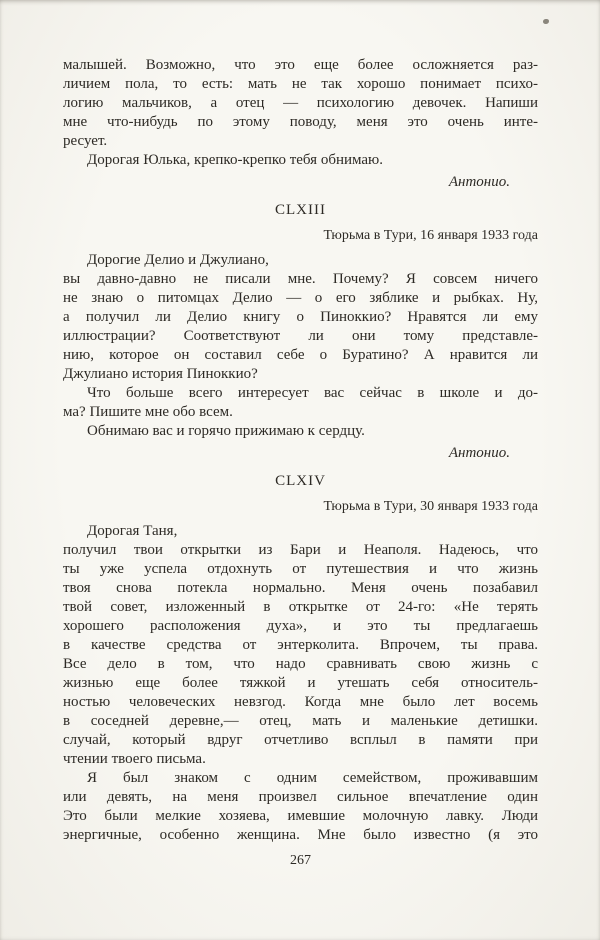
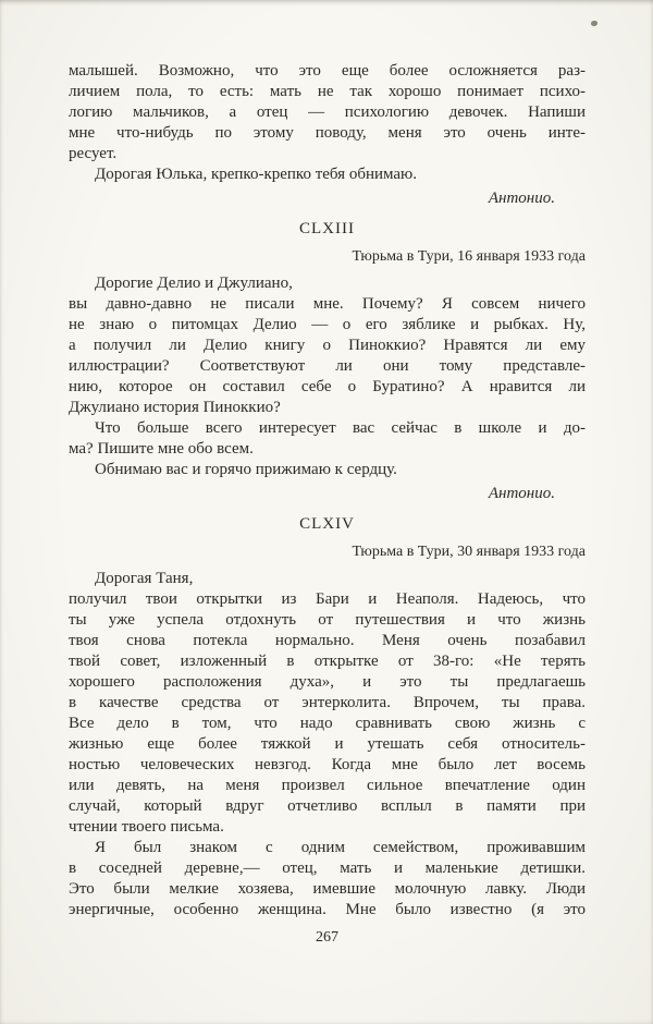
  малышей. Возможно, что это еще более осложняется раз-
  личием пола, то есть: мать не так хорошо понимает психо-
  логию мальчиков, а отец — психологию девочек. Напиши
  мне что-нибудь по этому поводу, меня это очень инте-
  ресует.
  Дорогая Юлька, крепко-крепко тебя обнимаю.
  Антонио.
  CLXIII
  Тюрьма в Тури, 16 января 1933 года
  Дорогие Делио и Джулиано,
  вы давно-давно не писали мне. Почему? Я совсем ничего
  не знаю о питомцах Делио — о его зяблике и рыбках. Ну,
  а получил ли Делио книгу о Пиноккио? Нравятся ли ему
  иллюстрации? Соответствуют ли они тому представле-
  нию, которое он составил себе о Буратино? А нравится ли
  Джулиано история Пиноккио?
  Что больше всего интересует вас сейчас в школе и до-
  ма? Пишите мне обо всем.
  Обнимаю вас и горячо прижимаю к сердцу.
  Антонио.
  CLXIV
  Тюрьма в Тури, 30 января 1933 года
  Дорогая Таня,
  получил твои открытки из Бари и Неаполя. Надеюсь, что
  ты уже успела отдохнуть от путешествия и что жизнь
  твоя снова потекла нормально. Меня очень позабавил
- твой совет, изложенный в открытке от 24-го: «Не терять
+ твой совет, изложенный в открытке от 38-го: «Не терять
  хорошего расположения духа», и это ты предлагаешь
  в качестве средства от энтерколита. Впрочем, ты права.
  Все дело в том, что надо сравнивать свою жизнь с
  жизнью еще более тяжкой и утешать себя относитель-
  ностью человеческих невзгод. Когда мне было лет восемь
- в соседней деревне,— отец, мать и маленькие детишки.
+ или девять, на меня произвел сильное впечатление один
  случай, который вдруг отчетливо всплыл в памяти при
  чтении твоего письма.
  Я был знаком с одним семейством, проживавшим
- или девять, на меня произвел сильное впечатление один
+ в соседней деревне,— отец, мать и маленькие детишки.
  Это были мелкие хозяева, имевшие молочную лавку. Люди
  энергичные, особенно женщина. Мне было известно (я это
  267
